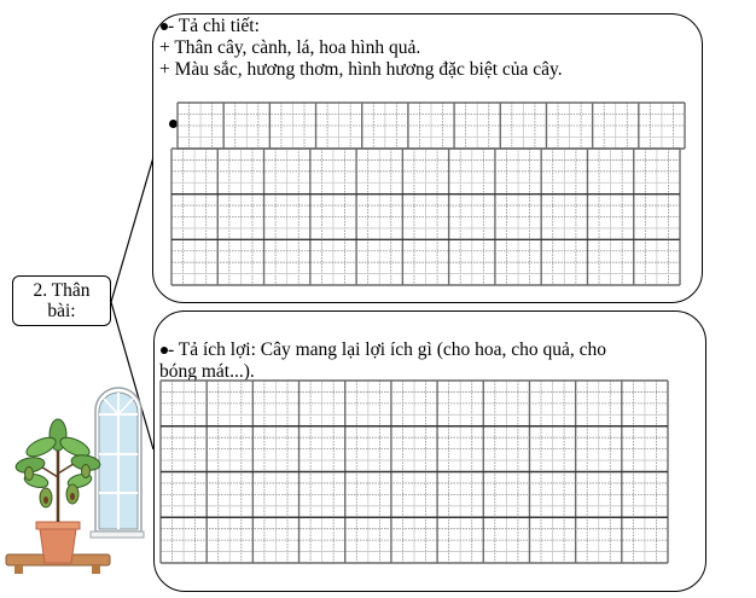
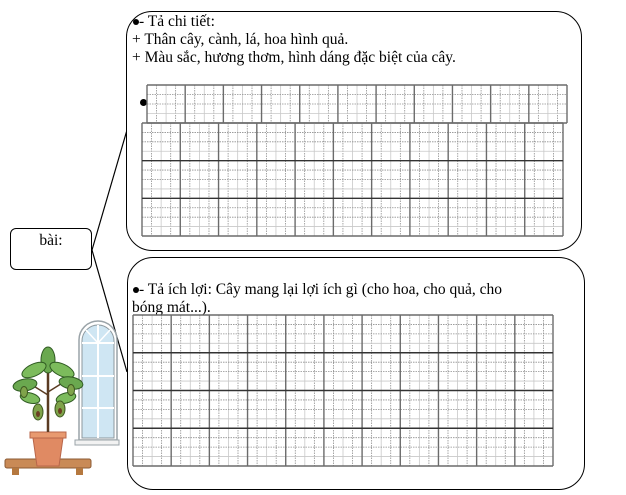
- 2. Thân
  bài:
  - Tả chi tiết:
  + Thân cây, cành, lá, hoa hình quả.
- + Màu sắc, hương thơm, hình hương đặc biệt của cây.
+ + Màu sắc, hương thơm, hình dáng đặc biệt của cây.
  - Tả ích lợi: Cây mang lại lợi ích gì (cho hoa, cho quả, cho
  bóng mát...).
